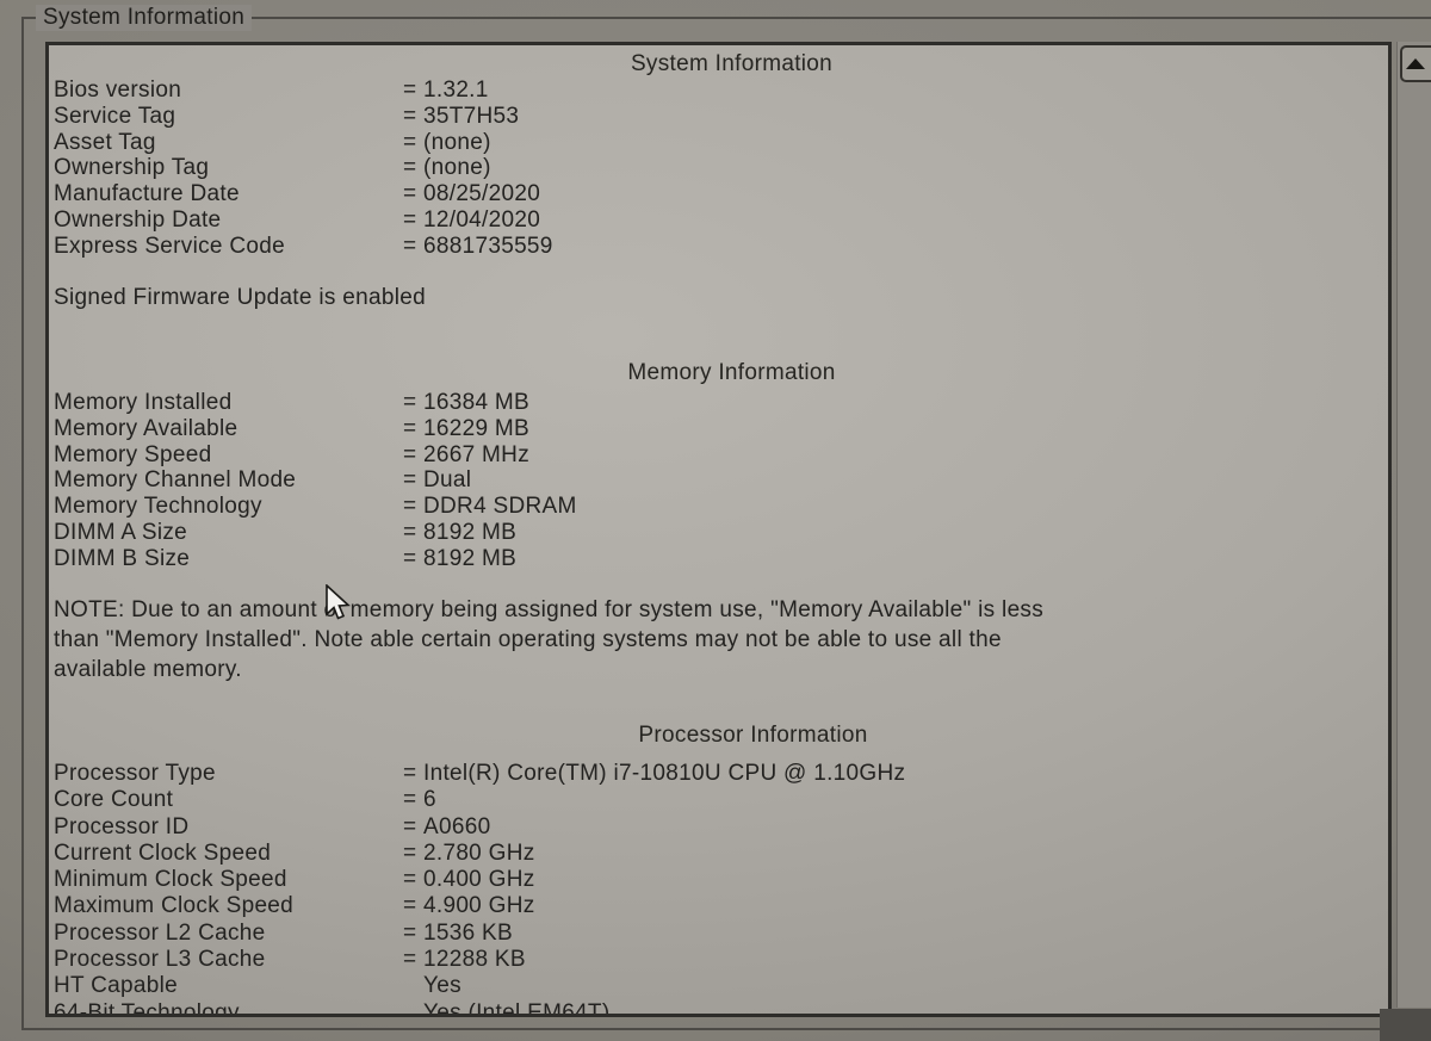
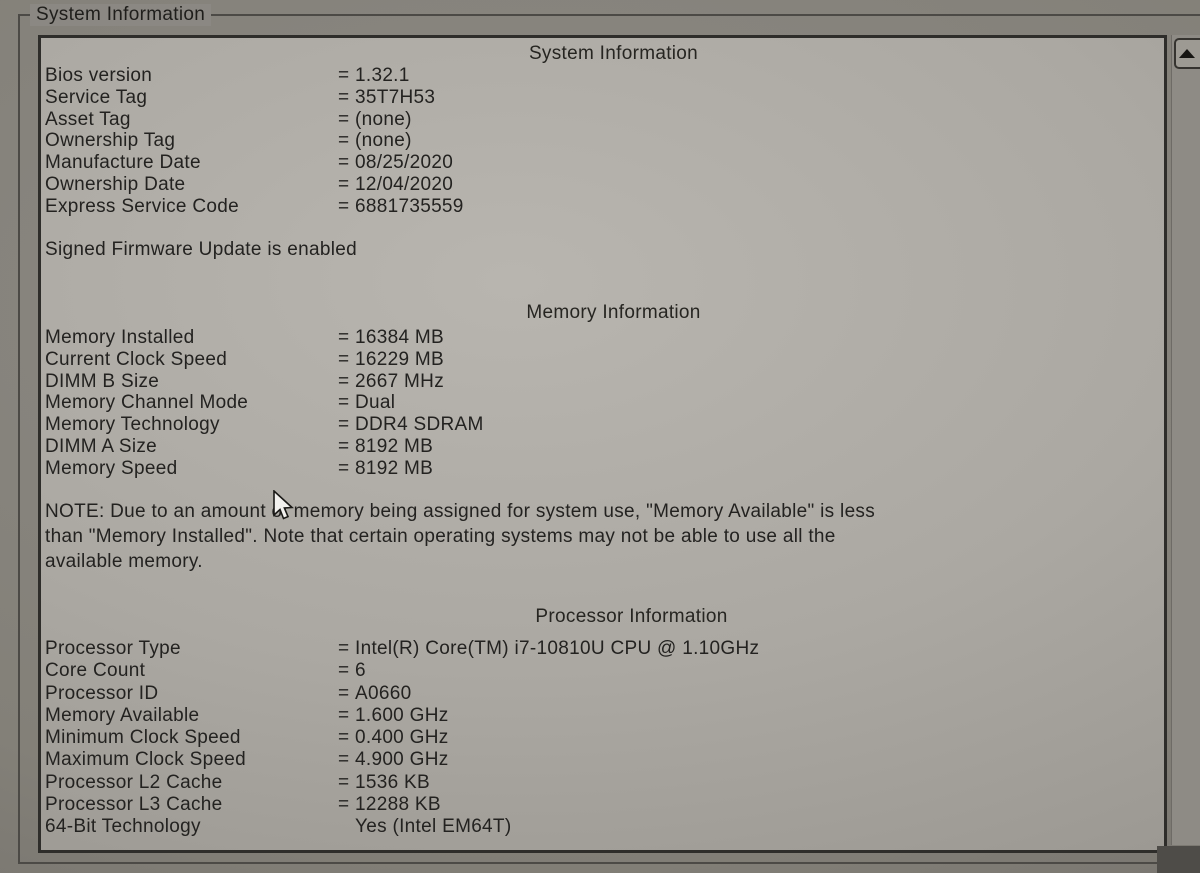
  System Information
  System Information
  Bios version
  =
  1.32.1
  Service Tag
  =
  35T7H53
  Asset Tag
  =
  (none)
  Ownership Tag
  =
  (none)
  Manufacture Date
  =
  08/25/2020
  Ownership Date
  =
  12/04/2020
  Express Service Code
  =
  6881735559
  Signed Firmware Update is enabled
  Memory Information
  Memory Installed
  =
  16384 MB
- Memory Available
+ Current Clock Speed
  =
  16229 MB
- Memory Speed
+ DIMM B Size
  =
  2667 MHz
  Memory Channel Mode
  =
  Dual
  Memory Technology
  =
  DDR4 SDRAM
  DIMM A Size
  =
  8192 MB
- DIMM B Size
+ Memory Speed
  =
  8192 MB
  NOTE: Due to an amount memory being assigned for system use, "Memory Available" is less
- than "Memory Installed". Note able certain operating systems may not be able to use all the
+ than "Memory Installed". Note that certain operating systems may not be able to use all the
  available memory.
  Processor Information
  Processor Type
  =
  Intel(R) Core(TM) i7-10810U CPU @ 1.10GHz
  Core Count
  =
  6
  Processor ID
  =
  A0660
- Current Clock Speed
+ Memory Available
  =
- 2.780 GHz
+ 1.600 GHz
  Minimum Clock Speed
  =
  0.400 GHz
  Maximum Clock Speed
  =
  4.900 GHz
  Processor L2 Cache
  =
  1536 KB
  Processor L3 Cache
  =
  12288 KB
- HT Capable
- Yes
  64-Bit Technology
  Yes (Intel EM64T)
